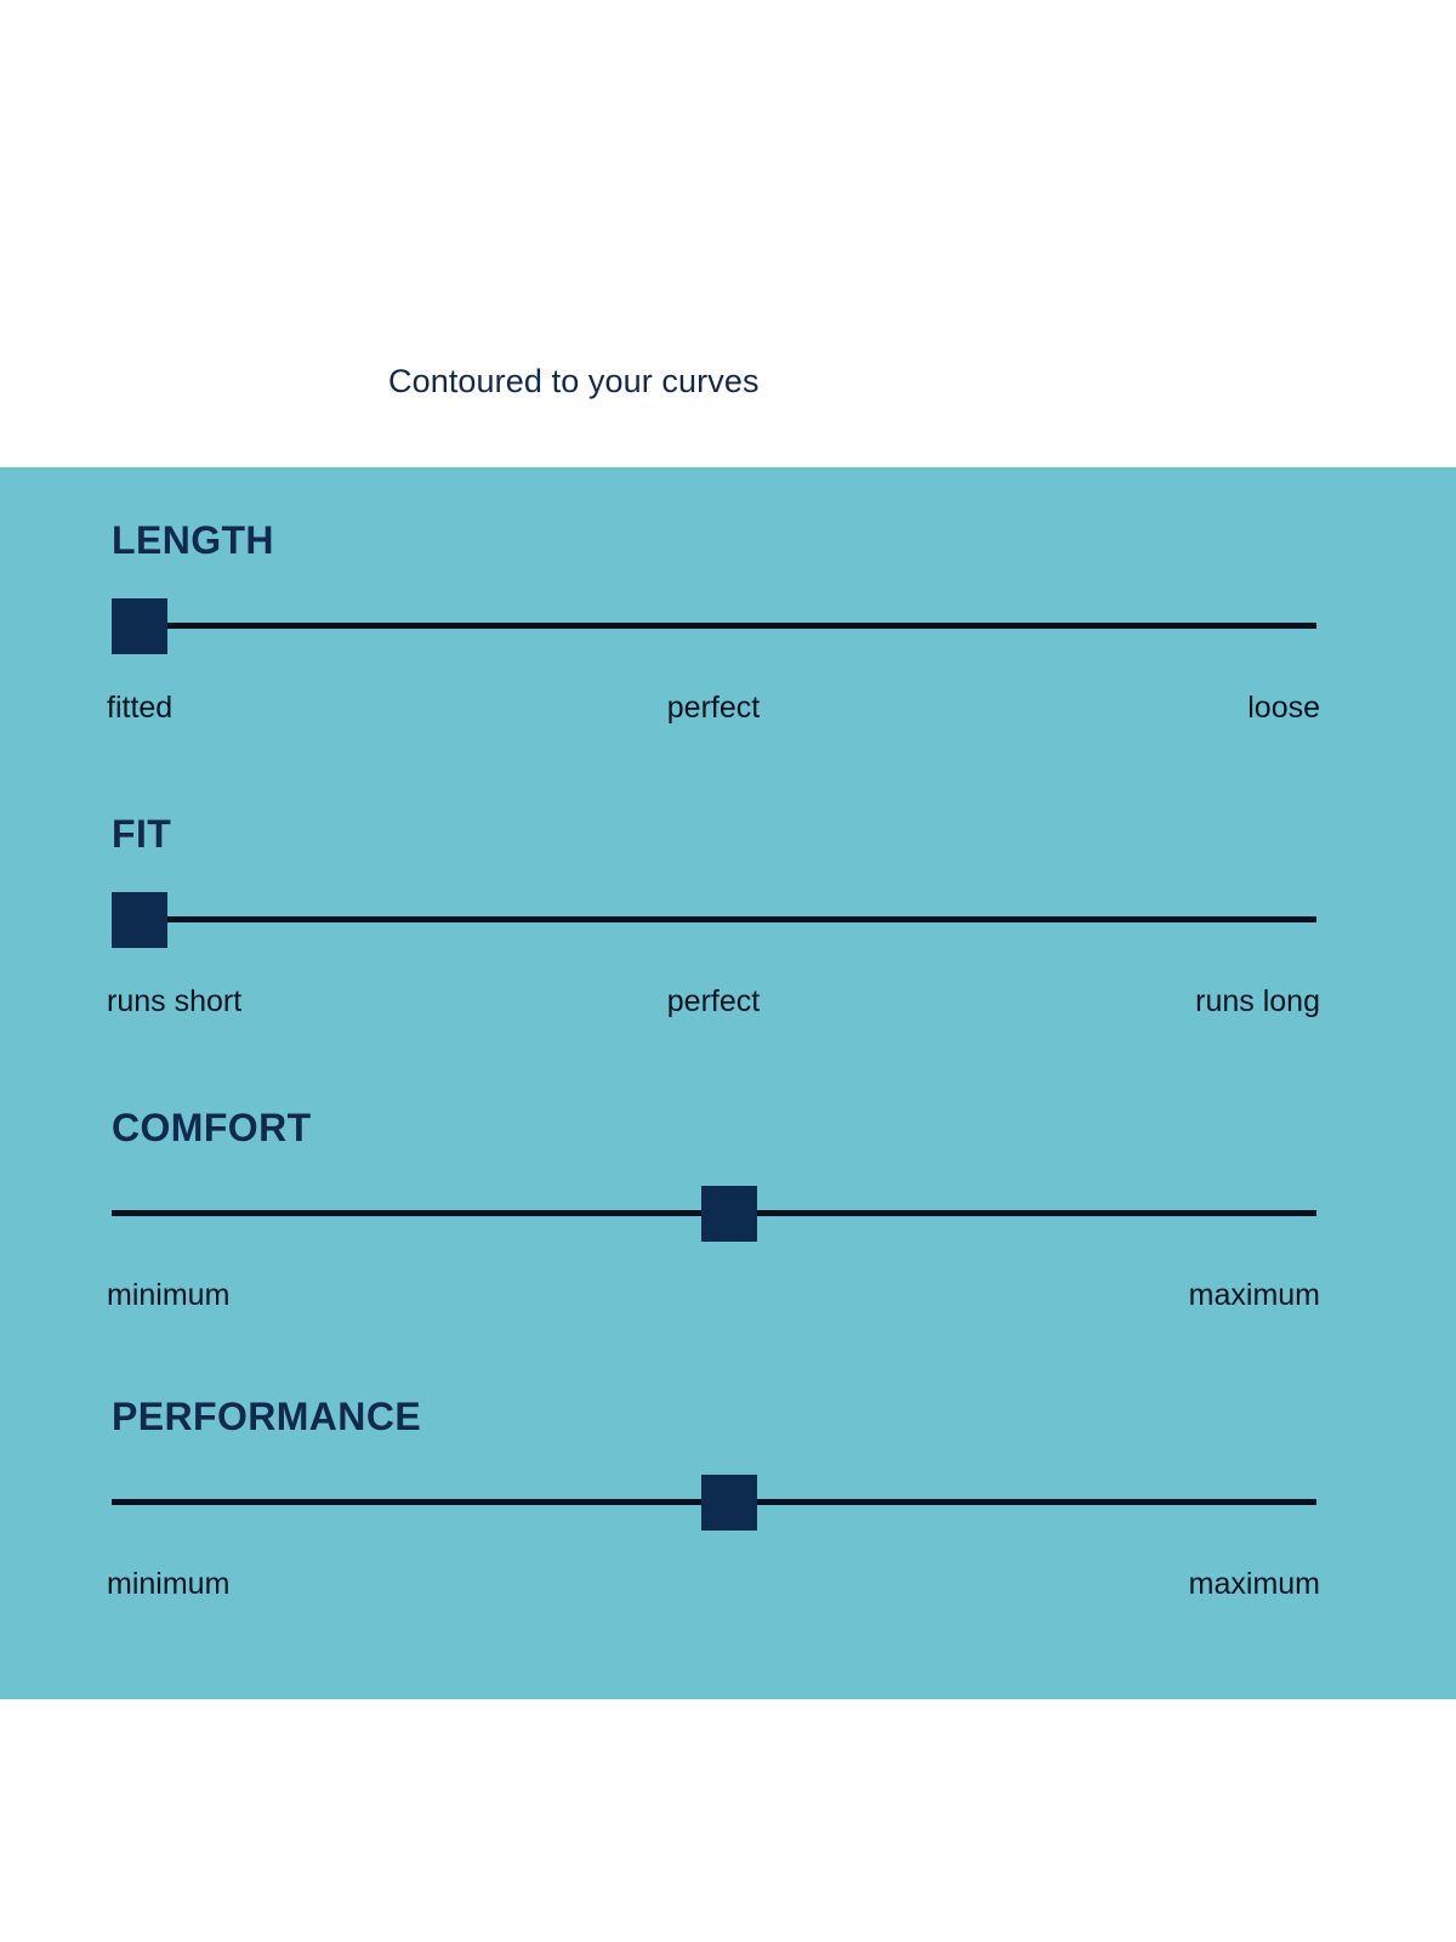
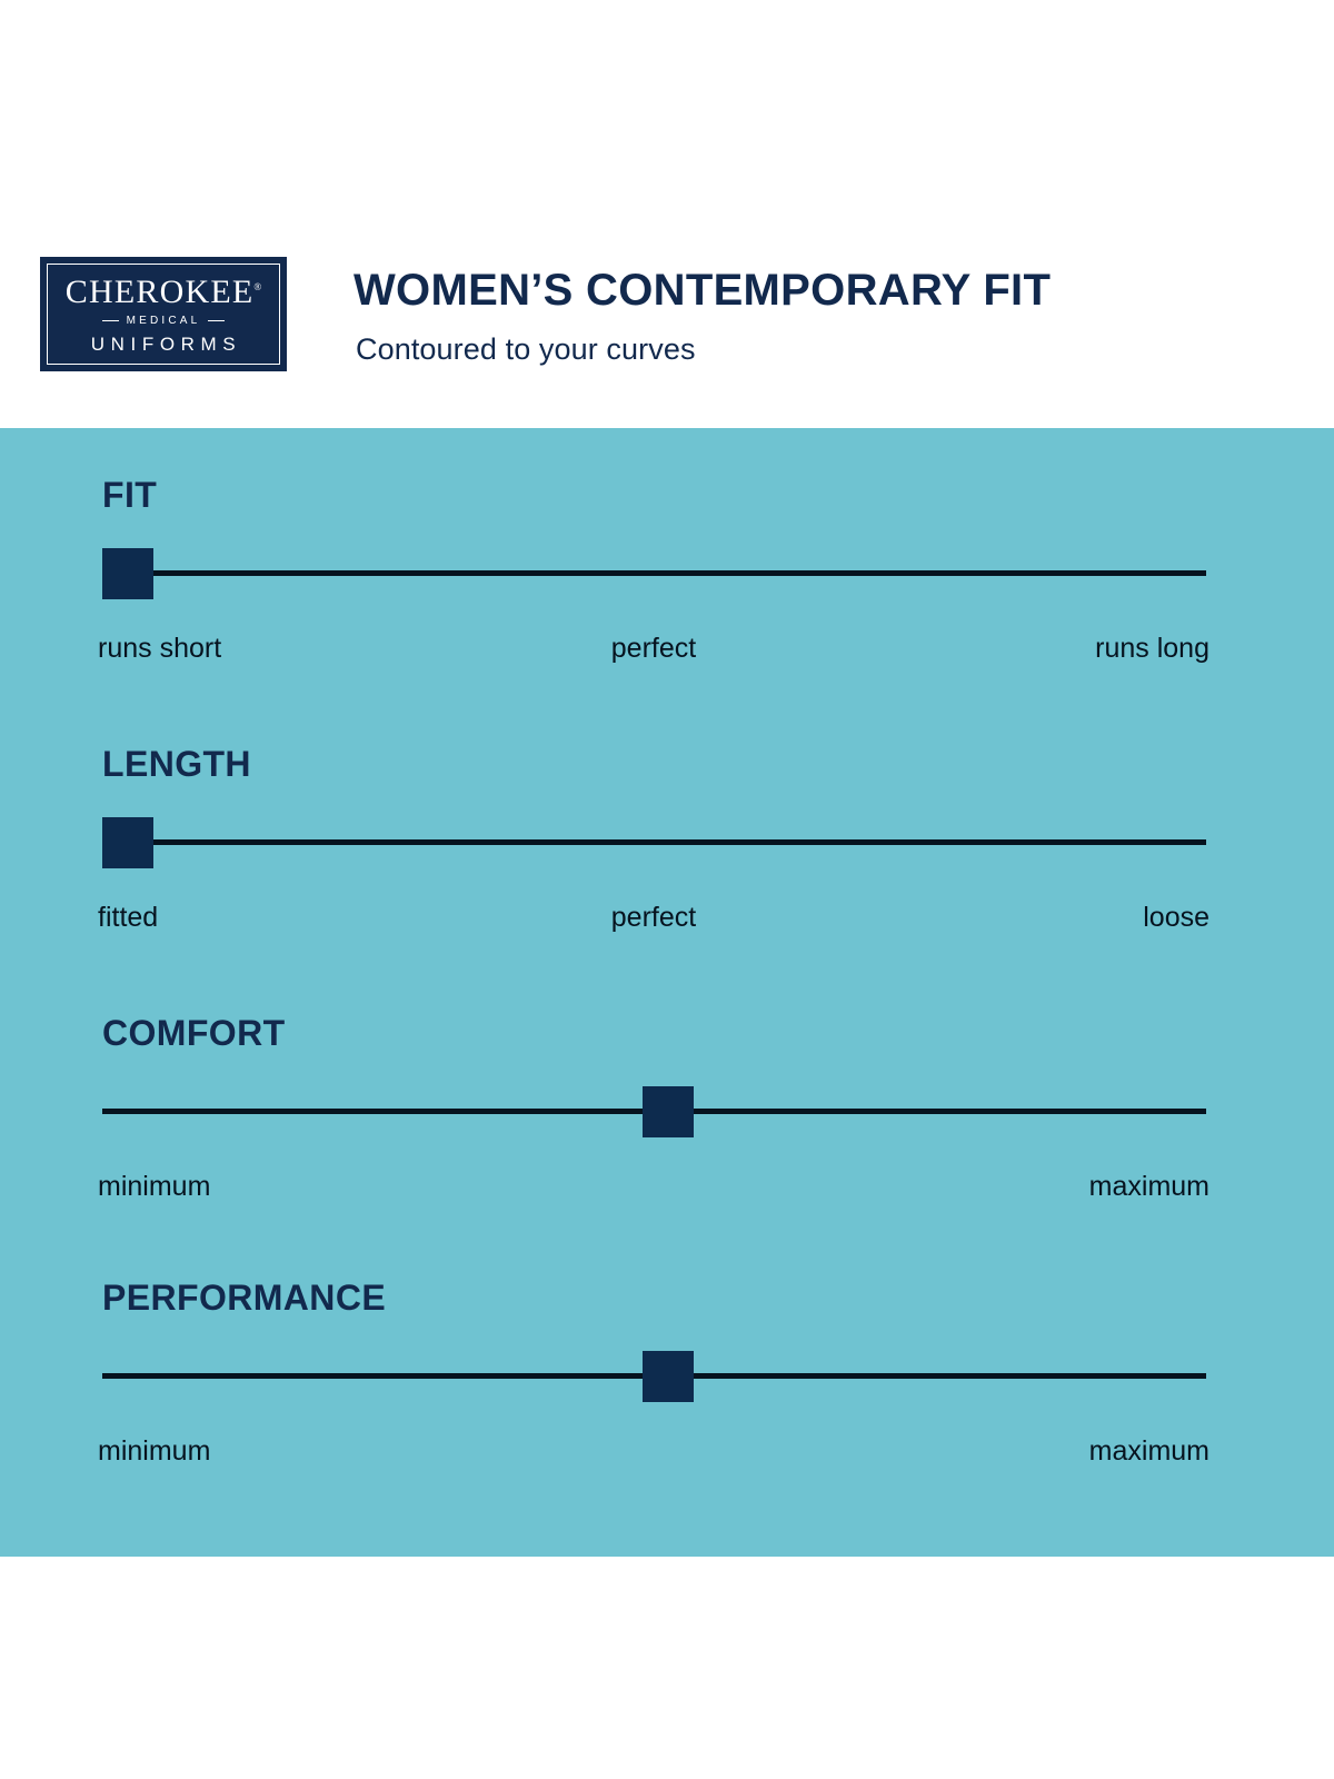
+ CHEROKEE®
+ MEDICAL
+ UNIFORMS
+ WOMEN’S CONTEMPORARY FIT
  Contoured to your curves
- LENGTH
+ FIT
- fitted
+ runs short
  perfect
- loose
+ runs long
- FIT
+ LENGTH
- runs short
+ fitted
  perfect
- runs long
+ loose
  COMFORT
  minimum
  maximum
  PERFORMANCE
  minimum
  maximum
